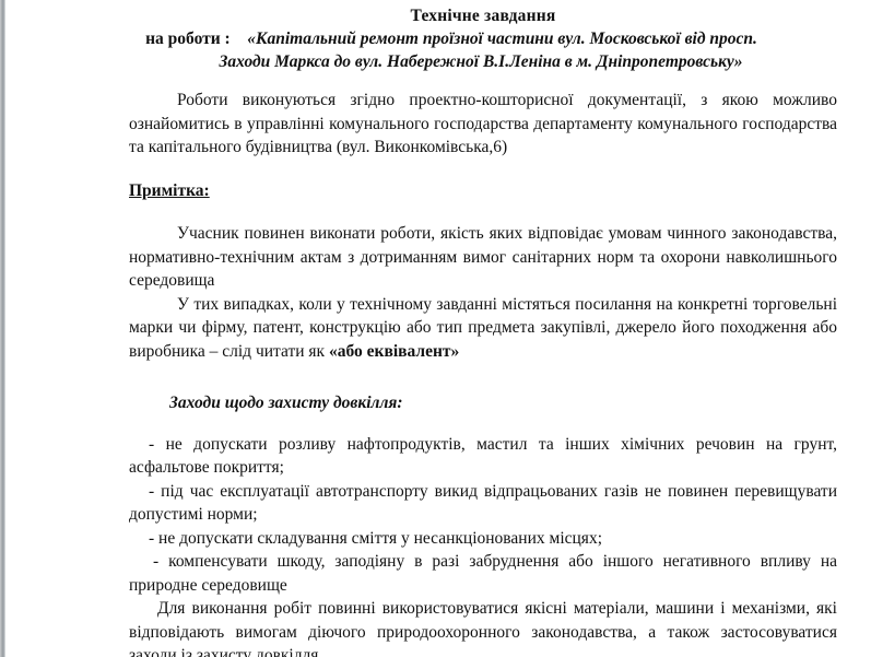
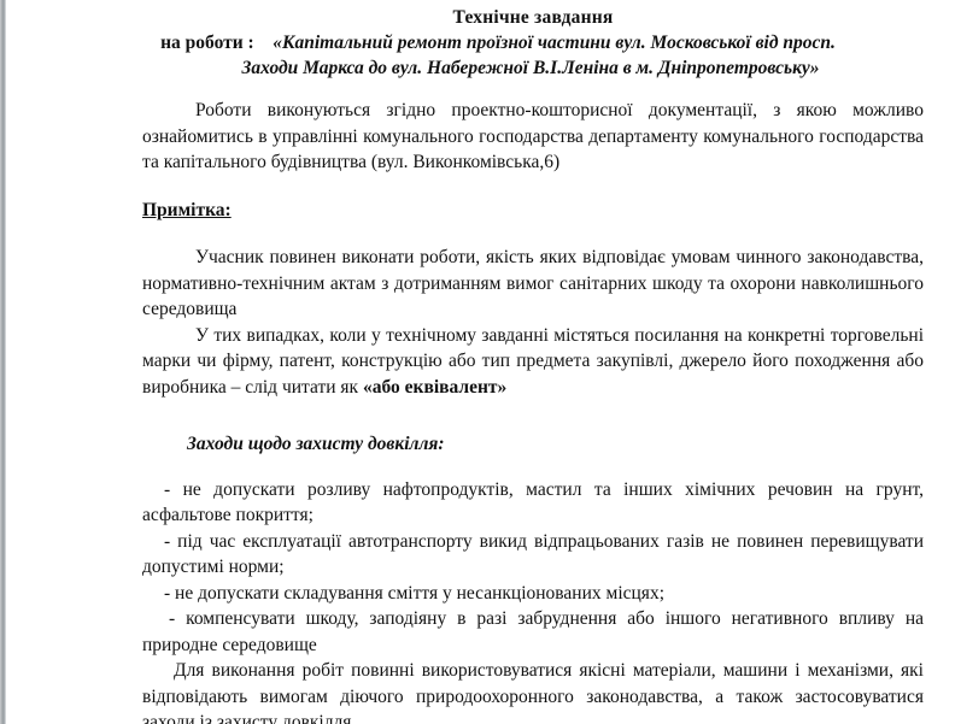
  Технічне завдання
  на роботи : «Капітальний ремонт проїзної частини вул. Московської від просп.
  Заходи Маркса до вул. Набережної В.І.Леніна в м. Дніпропетровську»
  Роботи виконуються згідно проектно-кошторисної документації, з якою можливо ознайомитись в управлінні комунального господарства департаменту комунального господарства та капітального будівництва (вул. Виконкомівська,6)
  Примітка:
- Учасник повинен виконати роботи, якість яких відповідає умовам чинного законодавства, нормативно-технічним актам з дотриманням вимог санітарних норм та охорони навколишнього середовища
+ Учасник повинен виконати роботи, якість яких відповідає умовам чинного законодавства, нормативно-технічним актам з дотриманням вимог санітарних шкоду та охорони навколишнього середовища
  У тих випадках, коли у технічному завданні містяться посилання на конкретні торговельні марки чи фірму, патент, конструкцію або тип предмета закупівлі, джерело його походження або виробника – слід читати як «або еквівалент»
  Заходи щодо захисту довкілля:
  - не допускати розливу нафтопродуктів, мастил та інших хімічних речовин на грунт, асфальтове покриття;
  - під час експлуатації автотранспорту викид відпрацьованих газів не повинен перевищувати допустимі норми;
  - не допускати складування сміття у несанкціонованих місцях;
  - компенсувати шкоду, заподіяну в разі забруднення або іншого негативного впливу на природне середовище
  Для виконання робіт повинні використовуватися якісні матеріали, машини і механізми, які відповідають вимогам діючого природоохоронного законодавства, а також застосовуватися заходи із захисту довкілля
